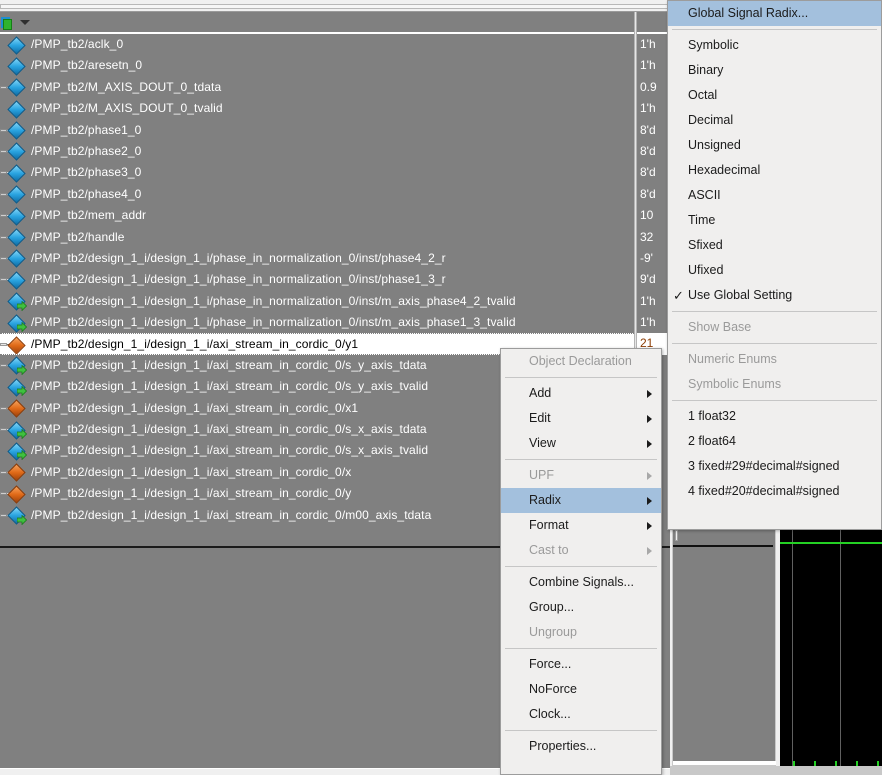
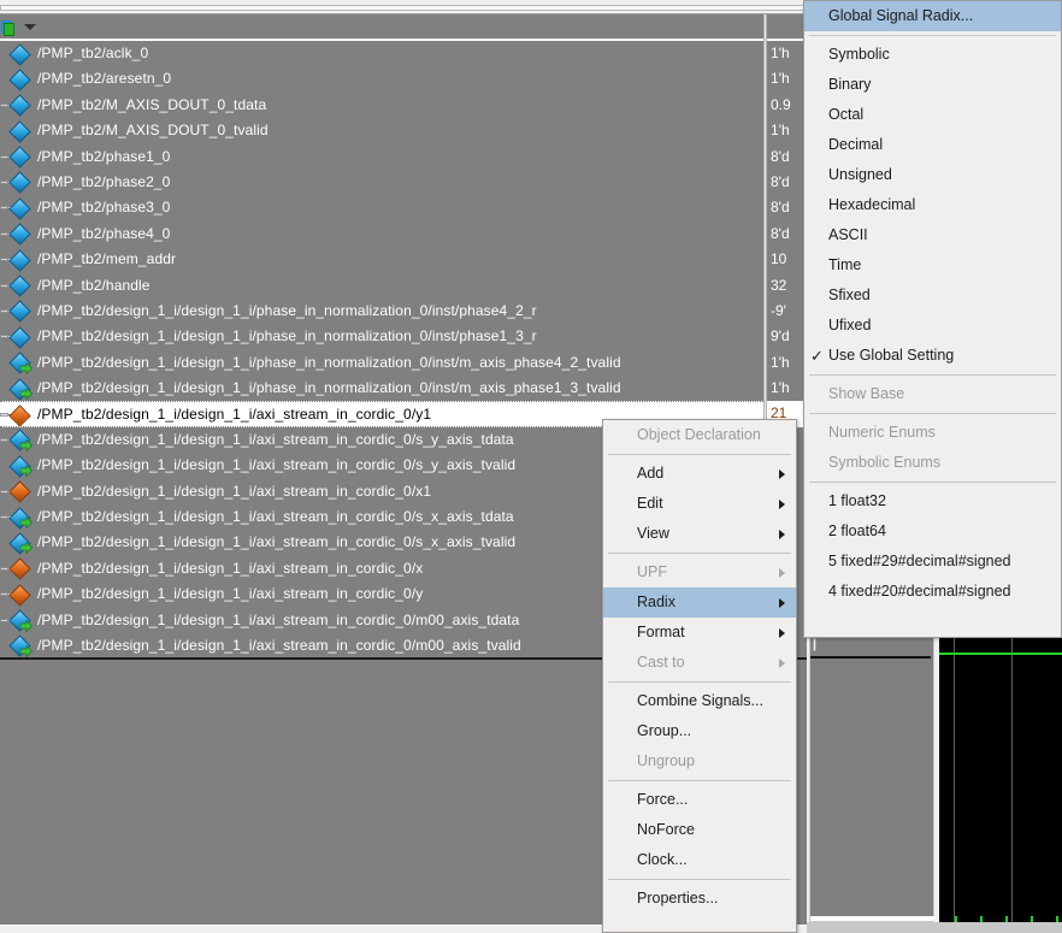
  /PMP_tb2/aclk_0
  /PMP_tb2/aresetn_0
  /PMP_tb2/M_AXIS_DOUT_0_tdata
  /PMP_tb2/M_AXIS_DOUT_0_tvalid
  /PMP_tb2/phase1_0
  /PMP_tb2/phase2_0
  /PMP_tb2/phase3_0
  /PMP_tb2/phase4_0
  /PMP_tb2/mem_addr
  /PMP_tb2/handle
  /PMP_tb2/design_1_i/design_1_i/phase_in_normalization_0/inst/phase4_2_r
  /PMP_tb2/design_1_i/design_1_i/phase_in_normalization_0/inst/phase1_3_r
  /PMP_tb2/design_1_i/design_1_i/phase_in_normalization_0/inst/m_axis_phase4_2_tvalid
  /PMP_tb2/design_1_i/design_1_i/phase_in_normalization_0/inst/m_axis_phase1_3_tvalid
  /PMP_tb2/design_1_i/design_1_i/axi_stream_in_cordic_0/y1
  /PMP_tb2/design_1_i/design_1_i/axi_stream_in_cordic_0/s_y_axis_tdata
  /PMP_tb2/design_1_i/design_1_i/axi_stream_in_cordic_0/s_y_axis_tvalid
  /PMP_tb2/design_1_i/design_1_i/axi_stream_in_cordic_0/x1
  /PMP_tb2/design_1_i/design_1_i/axi_stream_in_cordic_0/s_x_axis_tdata
  /PMP_tb2/design_1_i/design_1_i/axi_stream_in_cordic_0/s_x_axis_tvalid
  /PMP_tb2/design_1_i/design_1_i/axi_stream_in_cordic_0/x
  /PMP_tb2/design_1_i/design_1_i/axi_stream_in_cordic_0/y
  /PMP_tb2/design_1_i/design_1_i/axi_stream_in_cordic_0/m00_axis_tdata
+ /PMP_tb2/design_1_i/design_1_i/axi_stream_in_cordic_0/m00_axis_tvalid
  1'h
  1'h
  0.9
  1'h
  8'd
  8'd
  8'd
  8'd
  10
  32
  -9'
  9'd
  1'h
  1'h
  21
  Object Declaration
  Add
  Edit
  View
  UPF
  Radix
  Format
  Cast to
  Combine Signals...
  Group...
  Ungroup
  Force...
  NoForce
  Clock...
  Properties...
  Global Signal Radix...
  Symbolic
  Binary
  Octal
  Decimal
  Unsigned
  Hexadecimal
  ASCII
  Time
  Sfixed
  Ufixed
  ✓
  Use Global Setting
  Show Base
  Numeric Enums
  Symbolic Enums
  1 float32
  2 float64
- 3 fixed#29#decimal#signed
+ 5 fixed#29#decimal#signed
  4 fixed#20#decimal#signed
